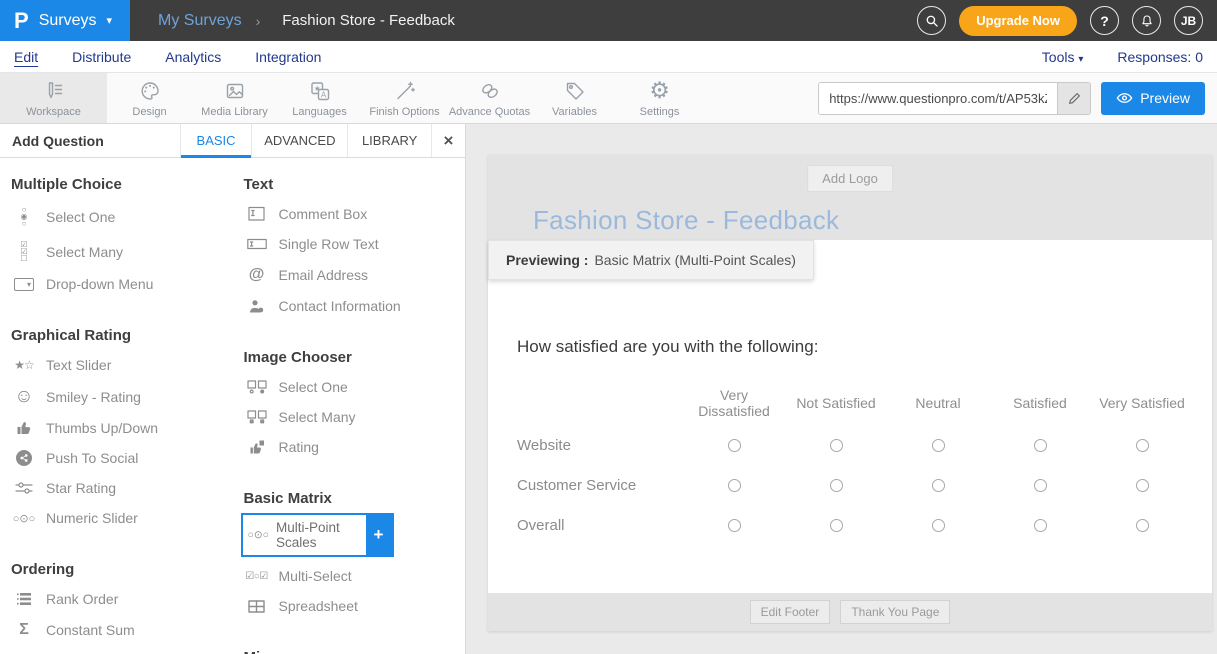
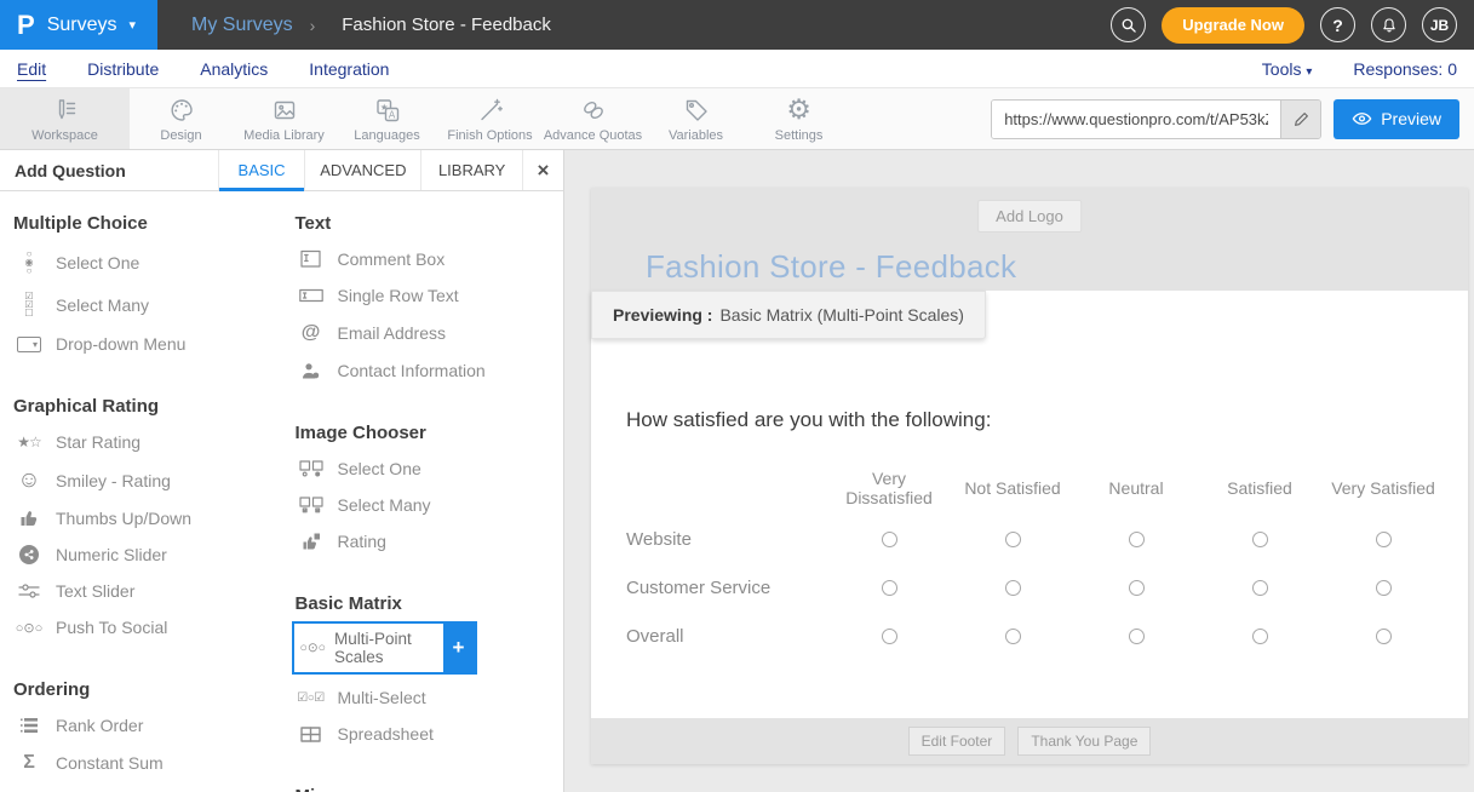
  P
  Surveys
  ▾
  My Surveys
  ›
  Fashion Store - Feedback
  Upgrade Now
  ?
  JB
  Edit
  Distribute
  Analytics
  Integration
  Tools ▾
  Responses: 0
  Workspace
  Design
  Media Library
  ★
  A
  Languages
  Finish Options
  Advance Quotas
  Variables
  ⚙
  Settings
  https://www.questionpro.com/t/AP53k
  Preview
  Add Question
  BASIC
  ADVANCED
  LIBRARY
  ×
  Multiple Choice
  ○
  ◉
  ○
  Select One
  ☑
  ☑
  ☐
  Select Many
  ▾
  Drop-down Menu
  Graphical Rating
  ★☆
- Text Slider
+ Star Rating
  ☺
  Smiley - Rating
  Thumbs Up/Down
- Push To Social
+ Numeric Slider
- Star Rating
+ Text Slider
  ○⊙○
- Numeric Slider
+ Push To Social
  Ordering
  Rank Order
  Σ
  Constant Sum
  Text
  Comment Box
  Single Row Text
  @
  Email Address
  Contact Information
  Image Chooser
  Select One
  Select Many
  Rating
  Basic Matrix
  ○⊙○
  Multi-Point Scales
  +
  ☑○☑
  Multi-Select
  Spreadsheet
  Add Logo
  Fashion Store - Feedback
  Previewing :
  Basic Matrix (Multi-Point Scales)
  How satisfied are you with the following:
  Very Dissatisfied
  Not Satisfied
  Neutral
  Satisfied
  Very Satisfied
  Website
  Customer Service
  Overall
  Edit Footer
  Thank You Page
